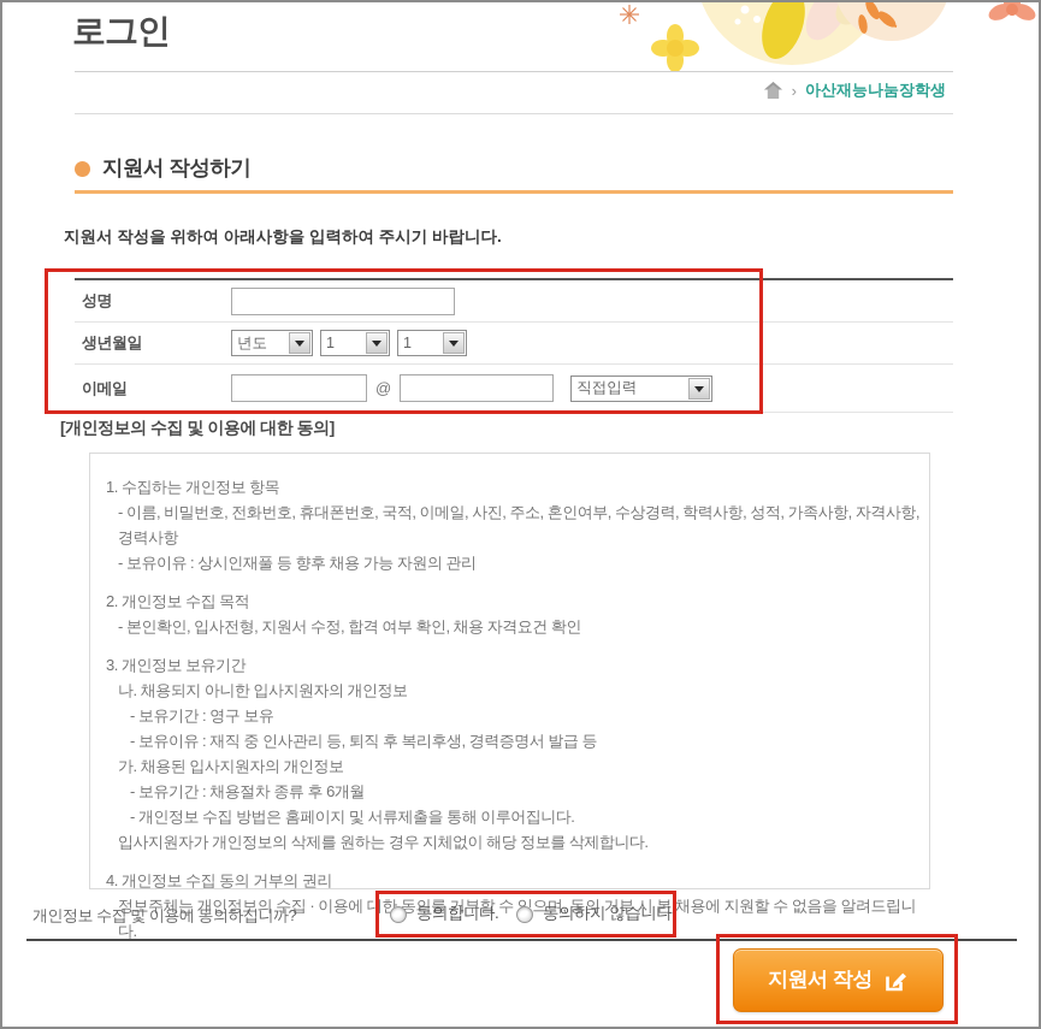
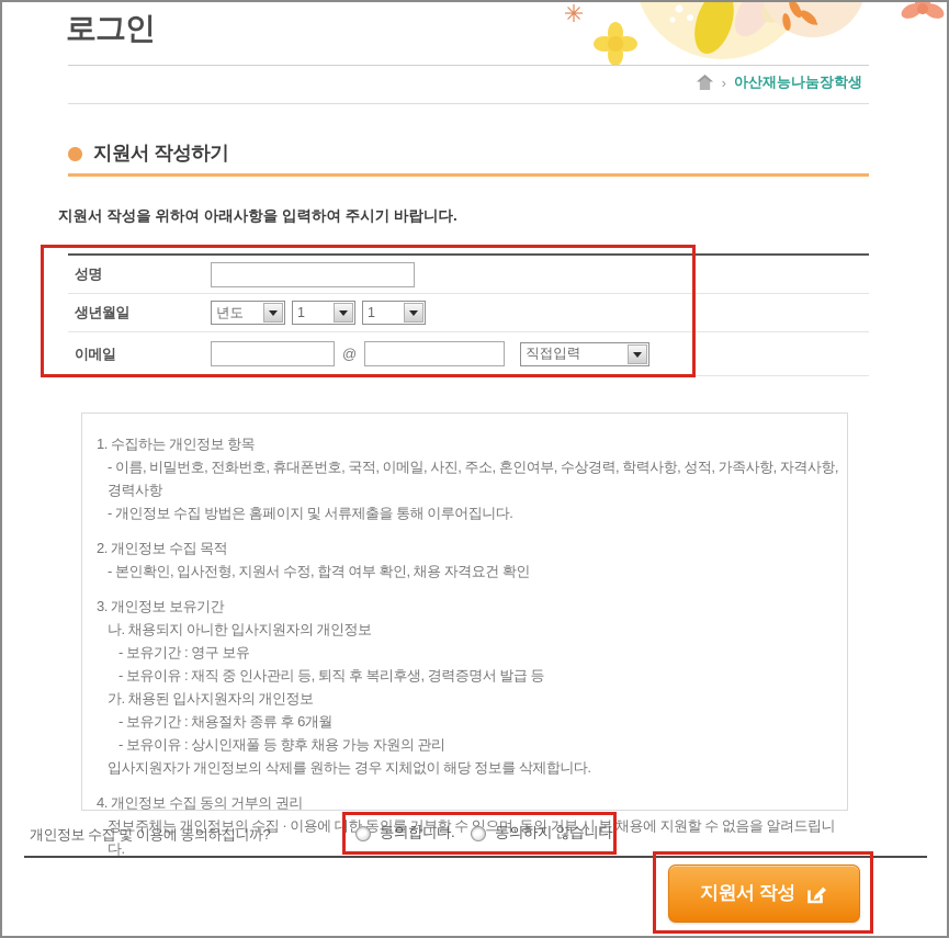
  로그인
  ›
  아산재능나눔장학생
  지원서 작성하기
  지원서 작성을 위하여 아래사항을 입력하여 주시기 바랍니다.
  성명
  생년월일
  년도
  1
  1
  이메일
  @
  직접입력
- [개인정보의 수집 및 이용에 대한 동의]
  1. 수집하는 개인정보 항목
  - 이름, 비밀번호, 전화번호, 휴대폰번호, 국적, 이메일, 사진, 주소, 혼인여부, 수상경력, 학력사항, 성적, 가족사항, 자격사항, 경력사항
- - 보유이유 : 상시인재풀 등 향후 채용 가능 자원의 관리
+ - 개인정보 수집 방법은 홈페이지 및 서류제출을 통해 이루어집니다.
  2. 개인정보 수집 목적
  - 본인확인, 입사전형, 지원서 수정, 합격 여부 확인, 채용 자격요건 확인
  3. 개인정보 보유기간
  나. 채용되지 아니한 입사지원자의 개인정보
  - 보유기간 : 영구 보유
  - 보유이유 : 재직 중 인사관리 등, 퇴직 후 복리후생, 경력증명서 발급 등
  가. 채용된 입사지원자의 개인정보
  - 보유기간 : 채용절차 종류 후 6개월
- - 개인정보 수집 방법은 홈페이지 및 서류제출을 통해 이루어집니다.
+ - 보유이유 : 상시인재풀 등 향후 채용 가능 자원의 관리
  입사지원자가 개인정보의 삭제를 원하는 경우 지체없이 해당 정보를 삭제합니다.
  4. 개인정보 수집 동의 거부의 권리
  정보주체는 개인정보의 수집 · 이용에 대한 동의를 거부할 수으며, 동의 거부 시 본 채용에 지원할 수 없음을 알려드립니다.
  개인정보 수집 및 이용에 동의하십니까?
  동의합니다.
  동의하지 않습니다.
  지원서 작성
